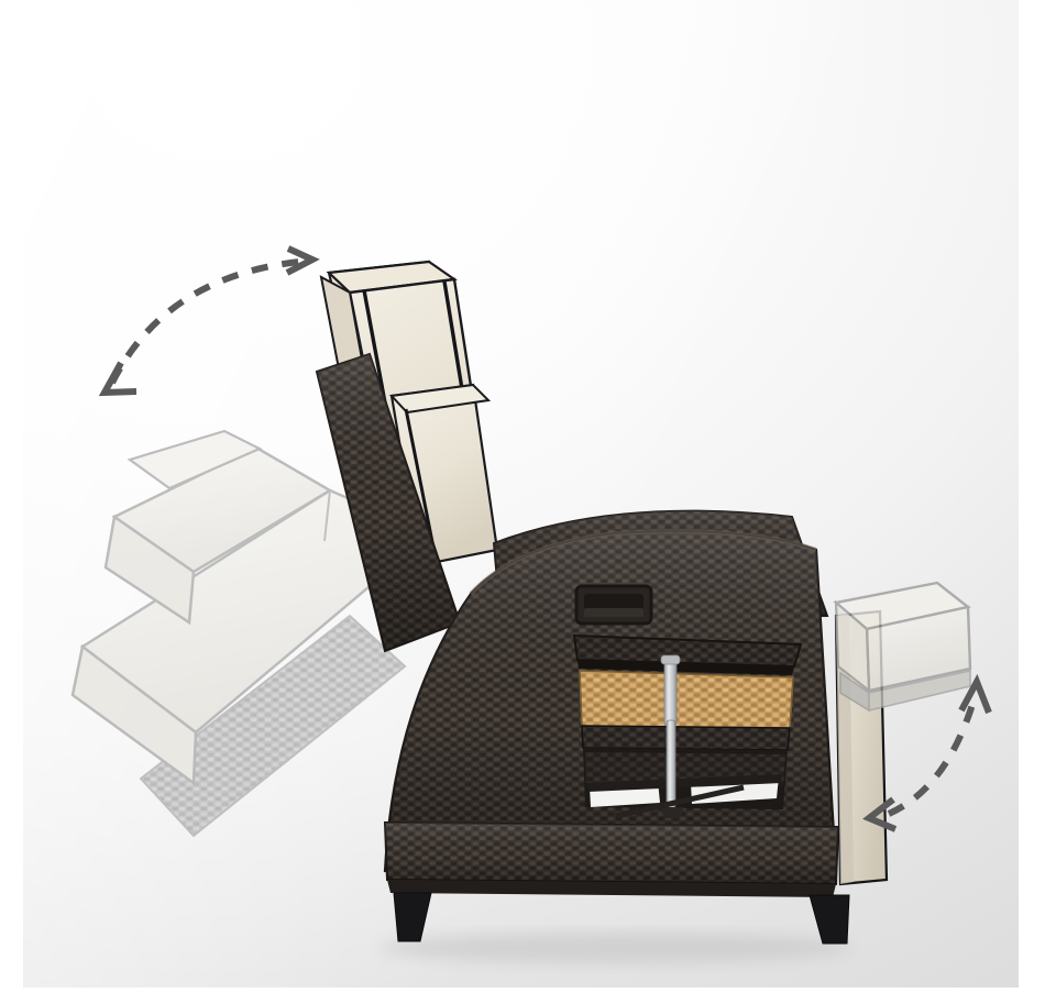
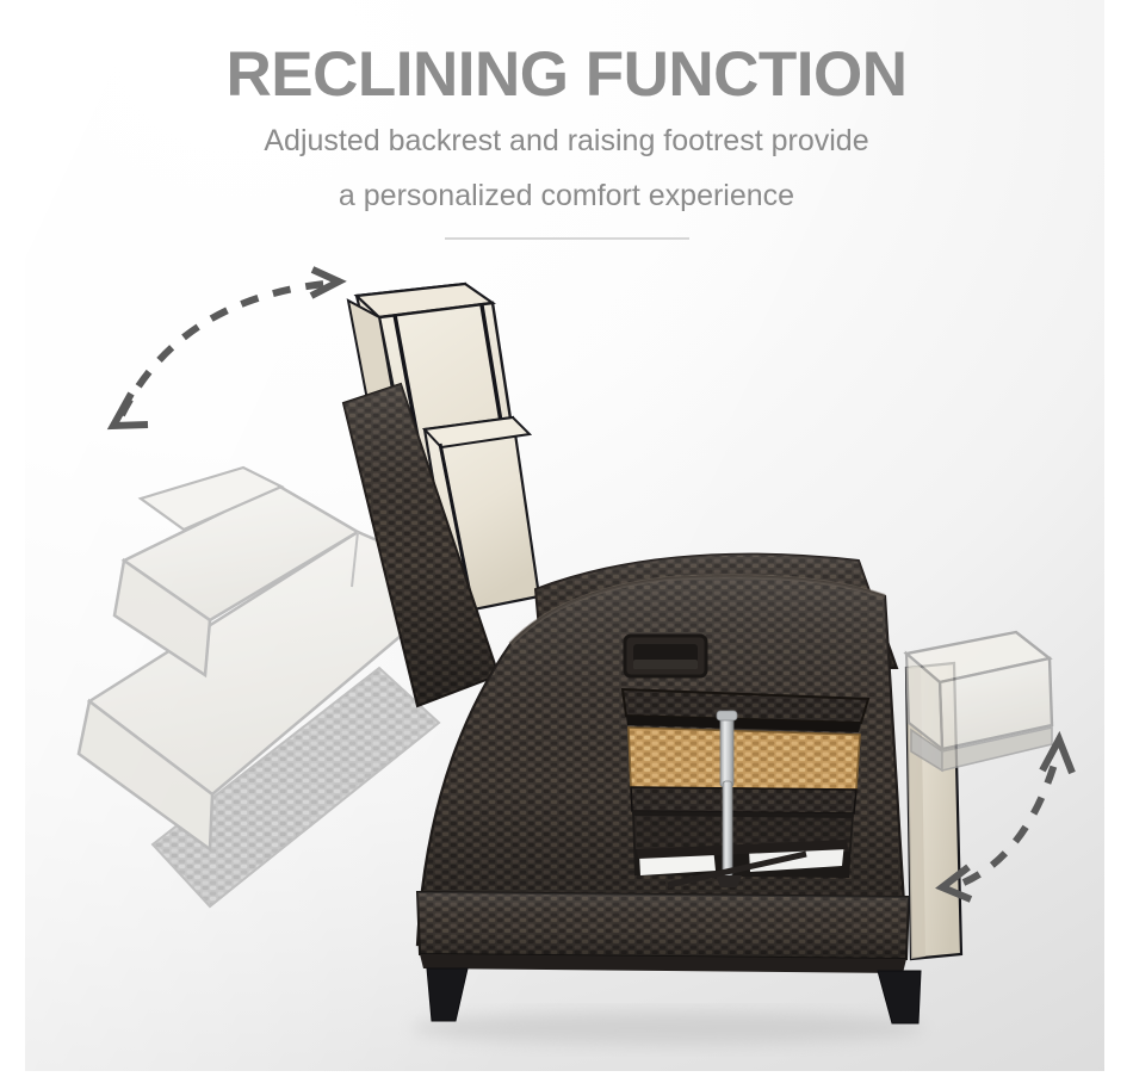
+ RECLINING FUNCTION
+ Adjusted backrest and raising footrest provide
+ a personalized comfort experience
